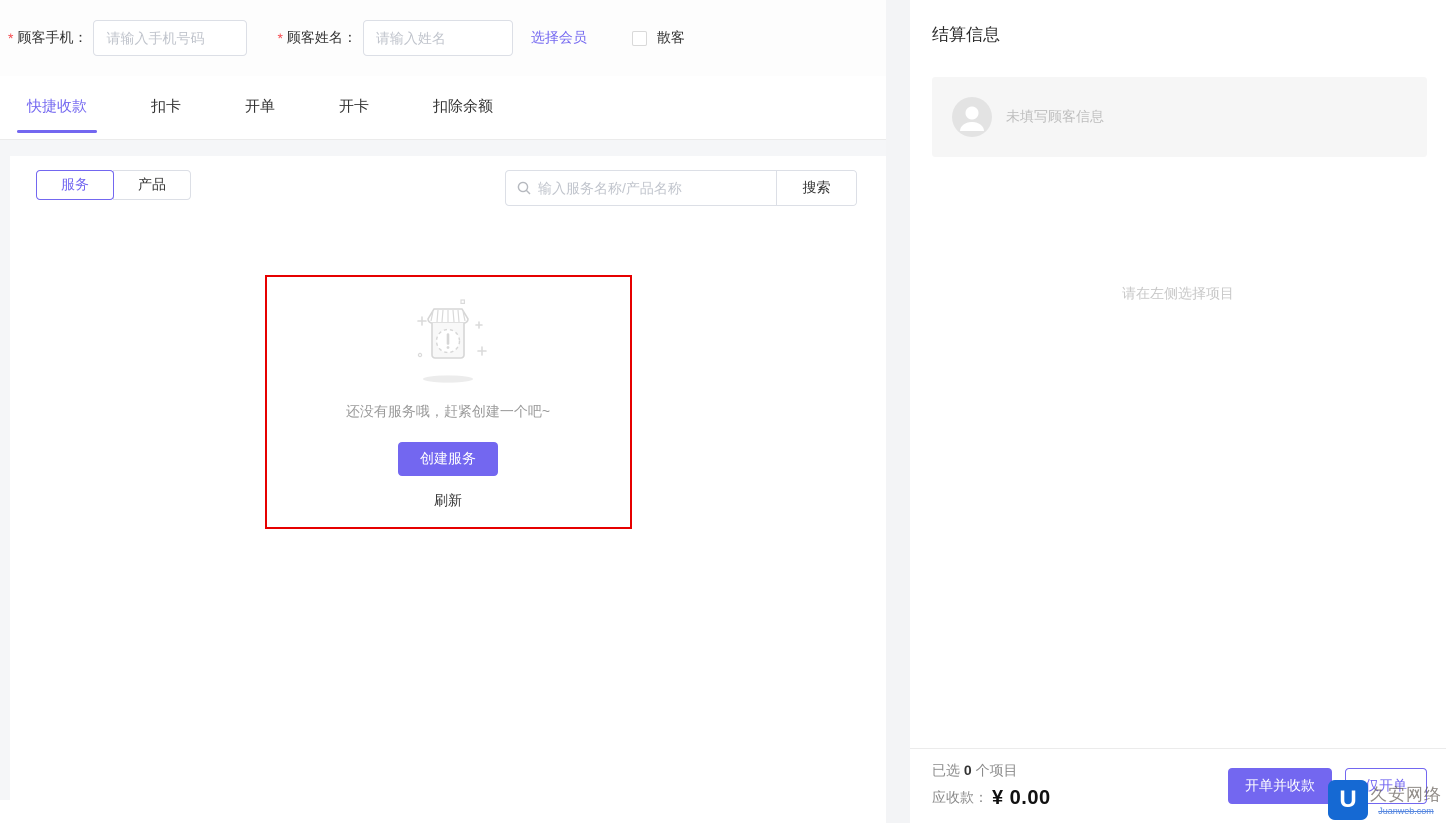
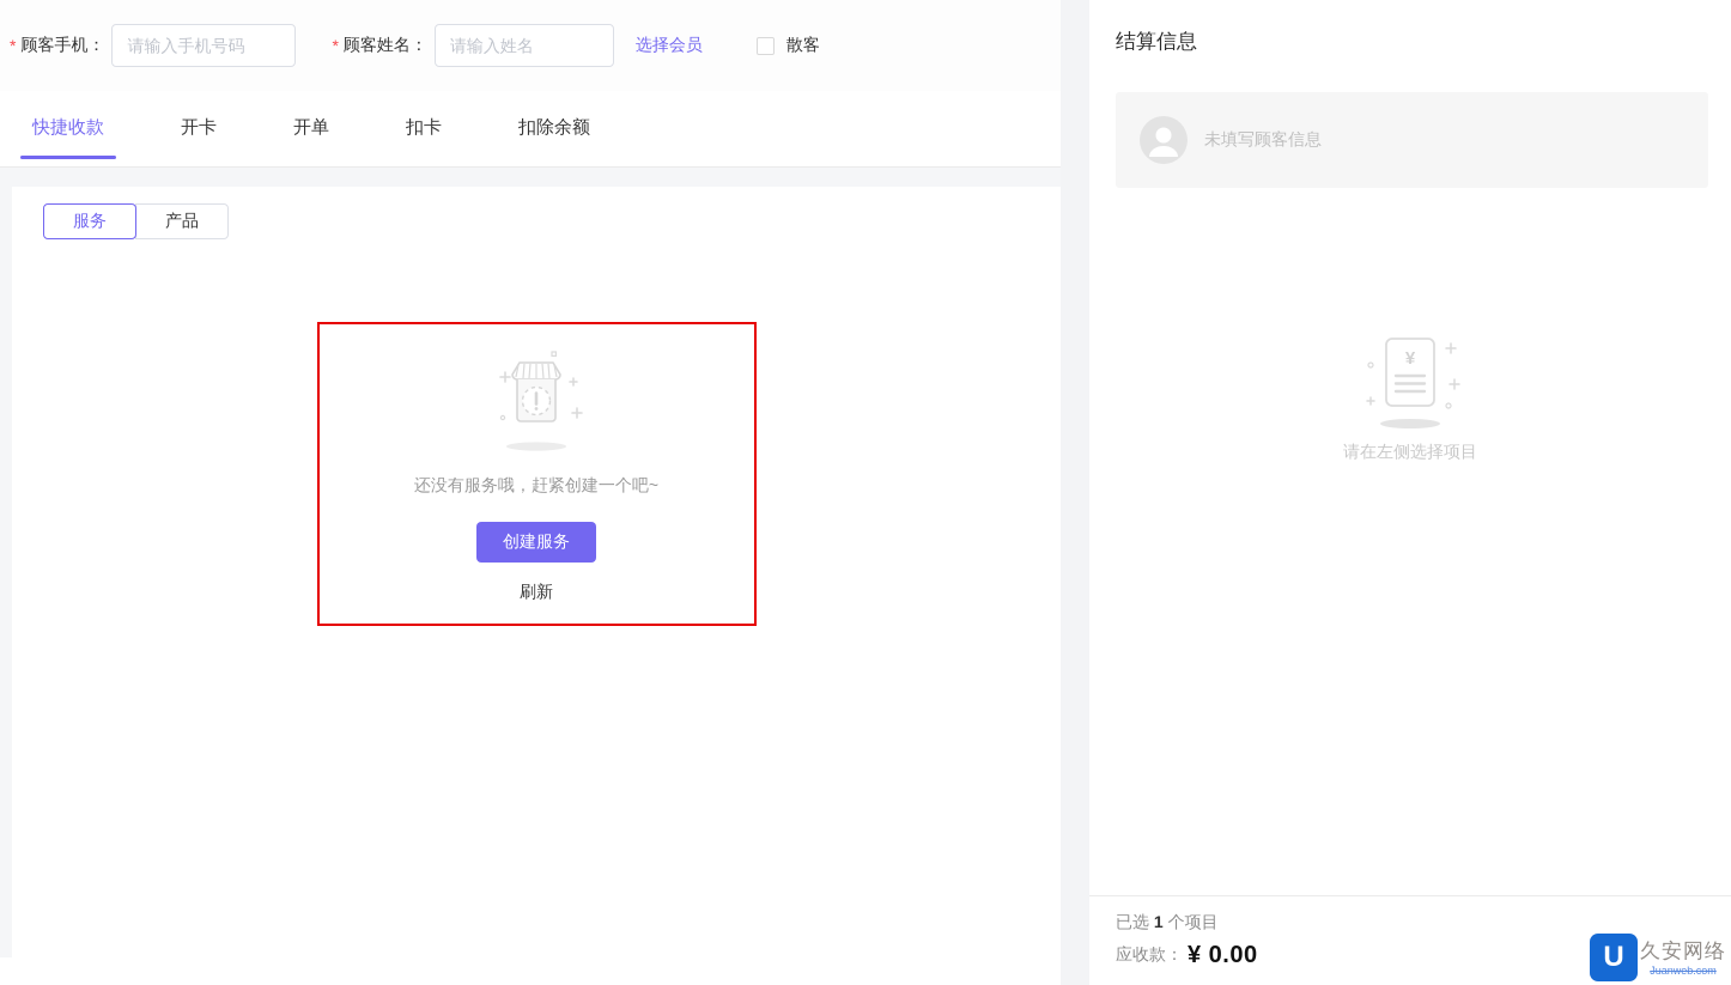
  *
  顾客手机：
  请输入手机号码
  *
  顾客姓名：
  请输入姓名
  选择会员
  散客
  快捷收款
- 扣卡
+ 开卡
  开单
- 开卡
+ 扣卡
  扣除余额
  服务
  产品
- 输入服务名称/产品名称
- 搜索
  还没有服务哦，赶紧创建一个吧~
  创建服务
  刷新
  结算信息
  未填写顾客信息
+ ¥
  请在左侧选择项目
- 已选 0 个项目
+ 已选 1 个项目
  应收款：
  ¥ 0.00
- 开单并收款
- 仅开单
  U
  久安网络
  Juanweb.com
